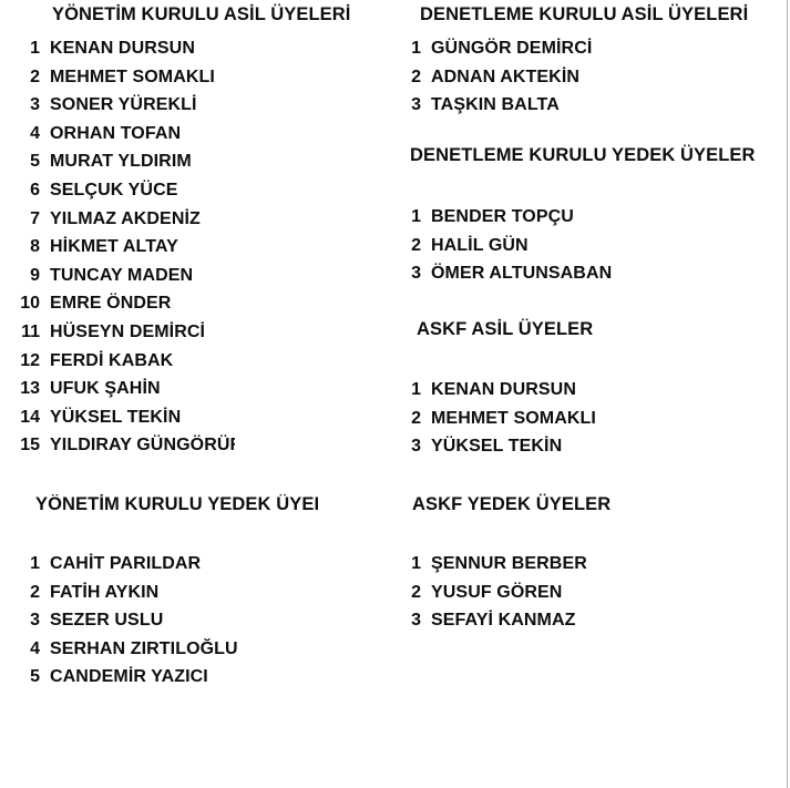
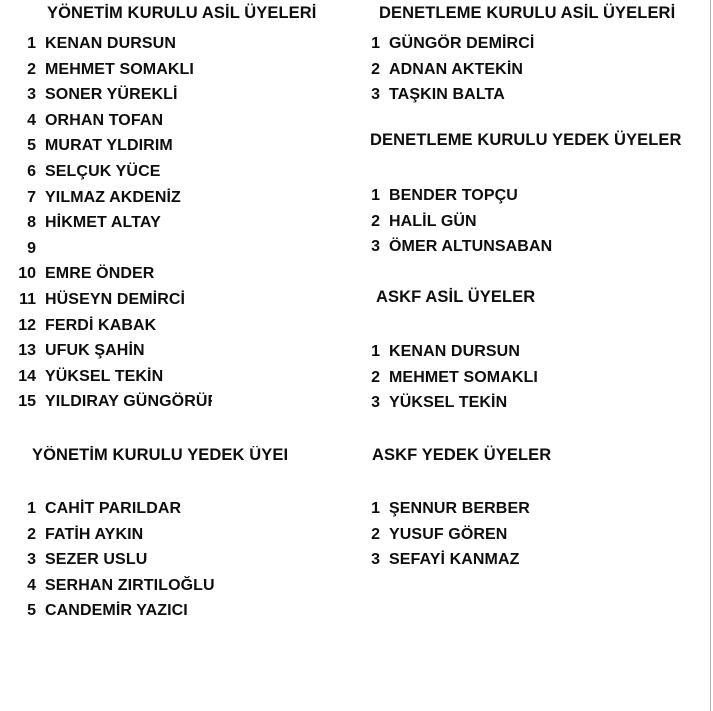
  YÖNETİM KURULU ASİL ÜYELERİ
  1
  KENAN DURSUN
  2
  MEHMET SOMAKLI
  3
  SONER YÜREKLİ
  4
  ORHAN TOFAN
  5
  MURAT YLDIRIM
  6
  SELÇUK YÜCE
  7
  YILMAZ AKDENİZ
  8
  HİKMET ALTAY
  9
- TUNCAY MADEN
  10
  EMRE ÖNDER
  11
  HÜSEYN DEMİRCİ
  12
  FERDİ KABAK
  13
  UFUK ŞAHİN
  14
  YÜKSEL TEKİN
  15
  YILDIRAY GÜNGÖRÜ
  YÖNETİM KURULU YEDEK ÜYE
  1
  CAHİT PARILDAR
  2
  FATİH AYKIN
  3
  SEZER USLU
  4
  SERHAN ZIRTILOĞLU
  5
  CANDEMİR YAZICI
  DENETLEME KURULU ASİL ÜYELERİ
  1
  GÜNGÖR DEMİRCİ
  2
  ADNAN AKTEKİN
  3
  TAŞKIN BALTA
  DENETLEME KURULU YEDEK ÜYELER
  1
  BENDER TOPÇU
  2
  HALİL GÜN
  3
  ÖMER ALTUNSABAN
  ASKF ASİL ÜYELER
  1
  KENAN DURSUN
  2
  MEHMET SOMAKLI
  3
  YÜKSEL TEKİN
  ASKF YEDEK ÜYELER
  1
  ŞENNUR BERBER
  2
  YUSUF GÖREN
  3
  SEFAYİ KANMAZ
